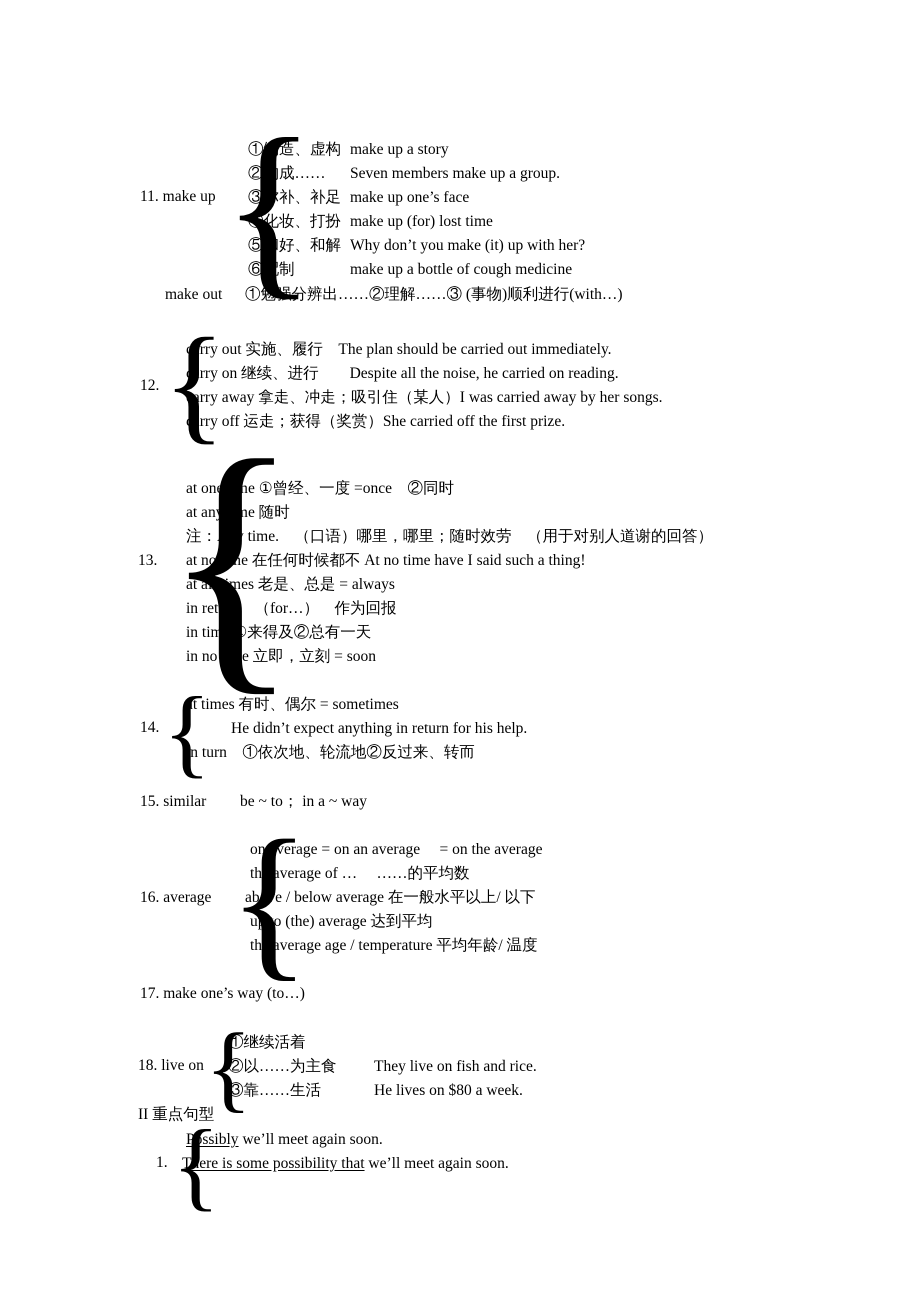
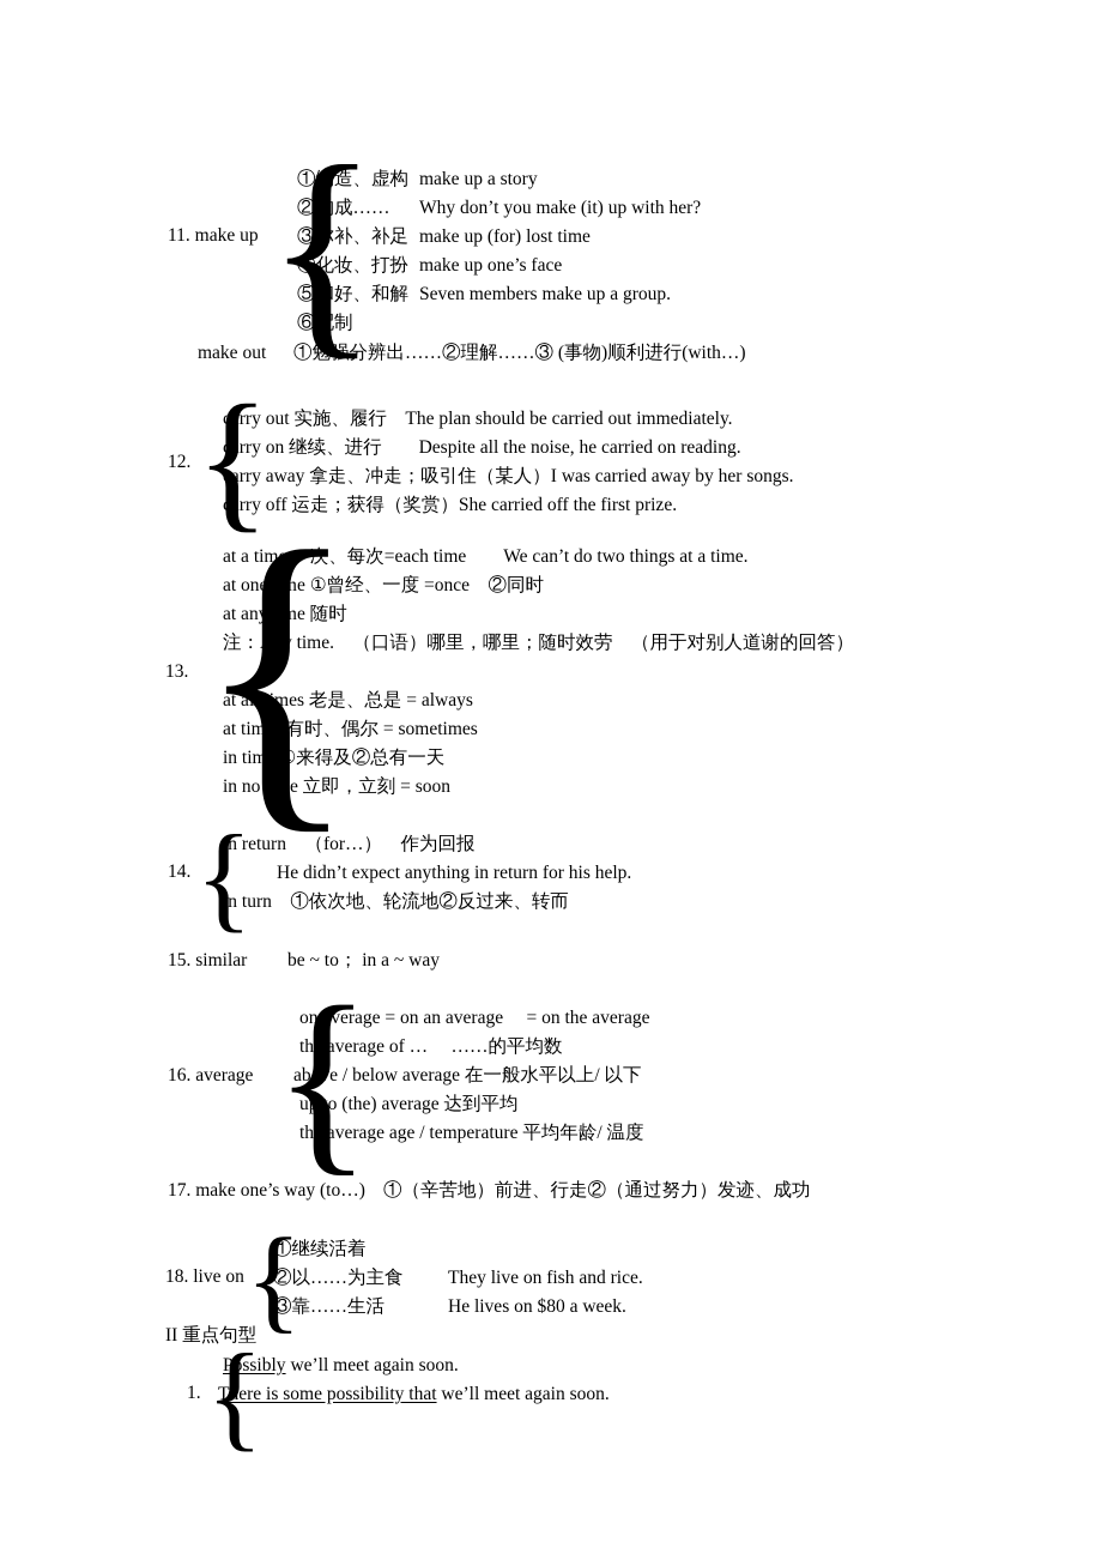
  11. make up
  {
  ①编造、虚构
  make up a story
  ②构成……
- Seven members make up a group.
+ Why don’t you make (it) up with her?
  ③弥补、补足
- make up one’s face
+ make up (for) lost time
  ④化妆、打扮
- make up (for) lost time
+ make up one’s face
  ⑤和好、和解
- Why don’t you make (it) up with her?
+ Seven members make up a group.
  ⑥配制
- make up a bottle of cough medicine
  make out
  ①勉强分辨出……②理解……③ (事物)顺利进行(with…)
  12.
  {
  carry out 实施、履行 The plan should be carried out immediately.
  carry on 继续、进行 Despite all the noise, he carried on reading.
  carry away 拿走、冲走；吸引住（某人）I was carried away by her songs.
  carry off 运走；获得（奖赏）She carried off the first prize.
  13.
  {
+ at a time 一次、每次=each time We can’t do two things at a time.
  at one time ①曾经、一度 =once ②同时
  at any time 随时
  注：Any time. （口语）哪里，哪里；随时效劳 （用于对别人道谢的回答）
- at no time 在任何时候都不 At no time have I said such a thing!
  at all times 老是、总是 = always
- in return （for…） 作为回报
+ at times 有时、偶尔 = sometimes
  in time ①来得及②总有一天
  in no time 立即，立刻 = soon
  14.
  {
- at times 有时、偶尔 = sometimes
+ in return （for…） 作为回报
  He didn’t expect anything in return for his help.
  in turn ①依次地、轮流地②反过来、转而
  15. similar
  be ~ to； in a ~ way
  16. average
  {
  on average = on an average = on the average
  the average of … ……的平均数
  above / below average 在一般水平以上/ 以下
  up to (the) average 达到平均
  the average age / temperature 平均年龄/ 温度
  17. make one’s way (to…)
+ ①（辛苦地）前进、行走②（通过努力）发迹、成功
  18. live on
  {
  ①继续活着
  ②以……为主食
  They live on fish and rice.
  ③靠……生活
  He lives on $80 a week.
  II 重点句型
  1.
  {
  Possibly we’ll meet again soon.
  There is some possibility that we’ll meet again soon.
